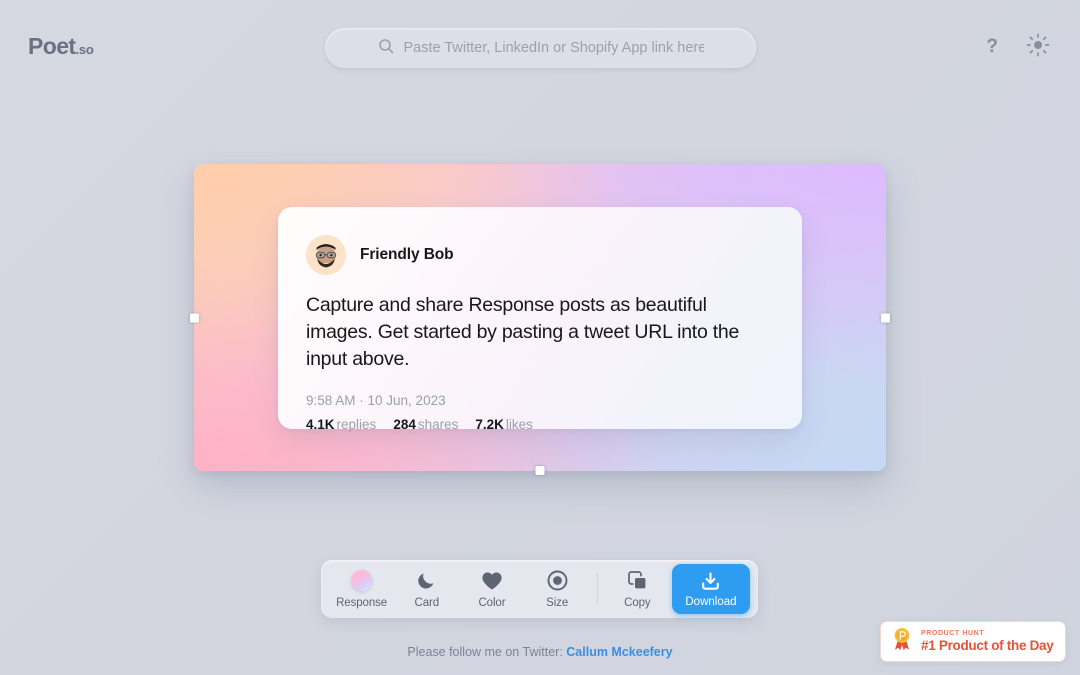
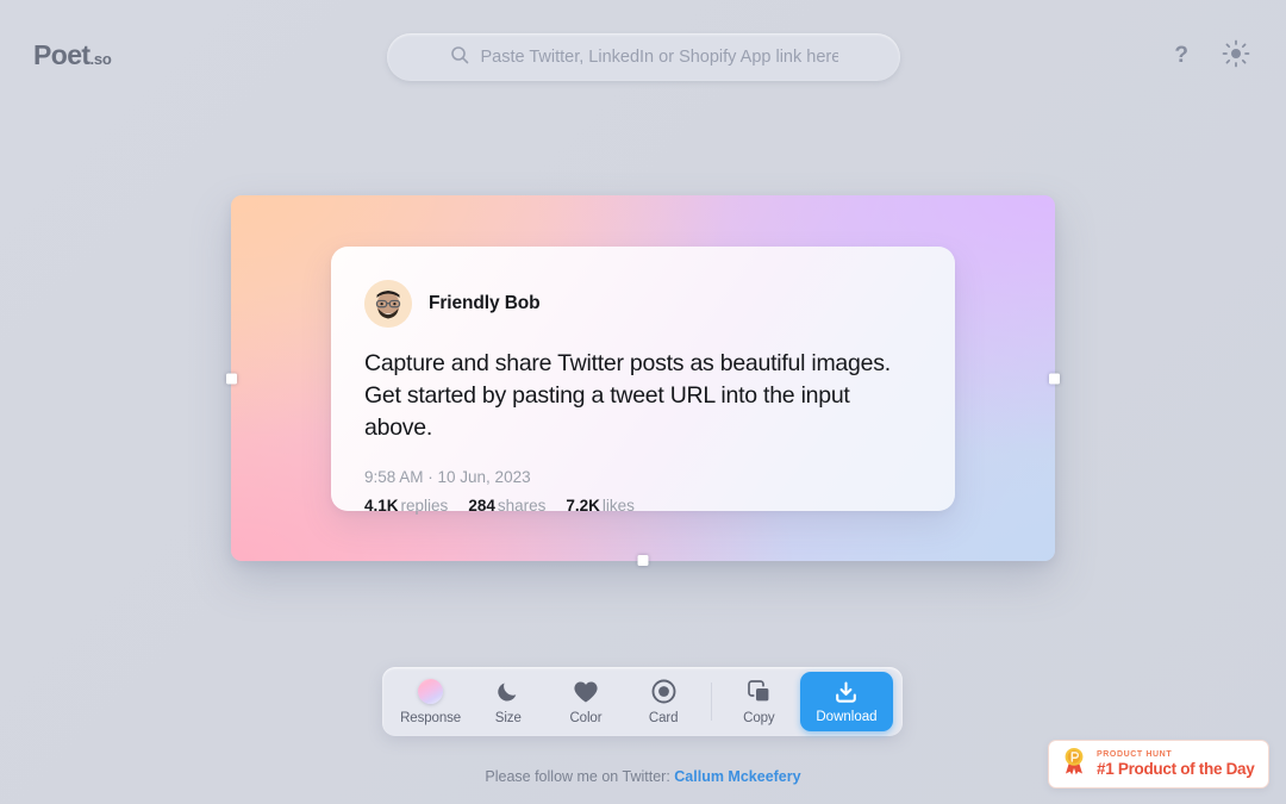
  Poet.so
  Paste Twitter, LinkedIn or Shopify App link here
  ?
  Friendly Bob
- Capture and share Response posts as beautiful images. Get started by pasting a tweet URL into the input above.
+ Capture and share Twitter posts as beautiful images. Get started by pasting a tweet URL into the input above.
  9:58 AM · 10 Jun, 2023
  4.1K replies
  284 shares
  7.2K likes
  Response
- Card
+ Size
  Color
- Size
+ Card
  Copy
  Download
  Please follow me on Twitter: Callum Mckeefery
  #1 Product of the Day
